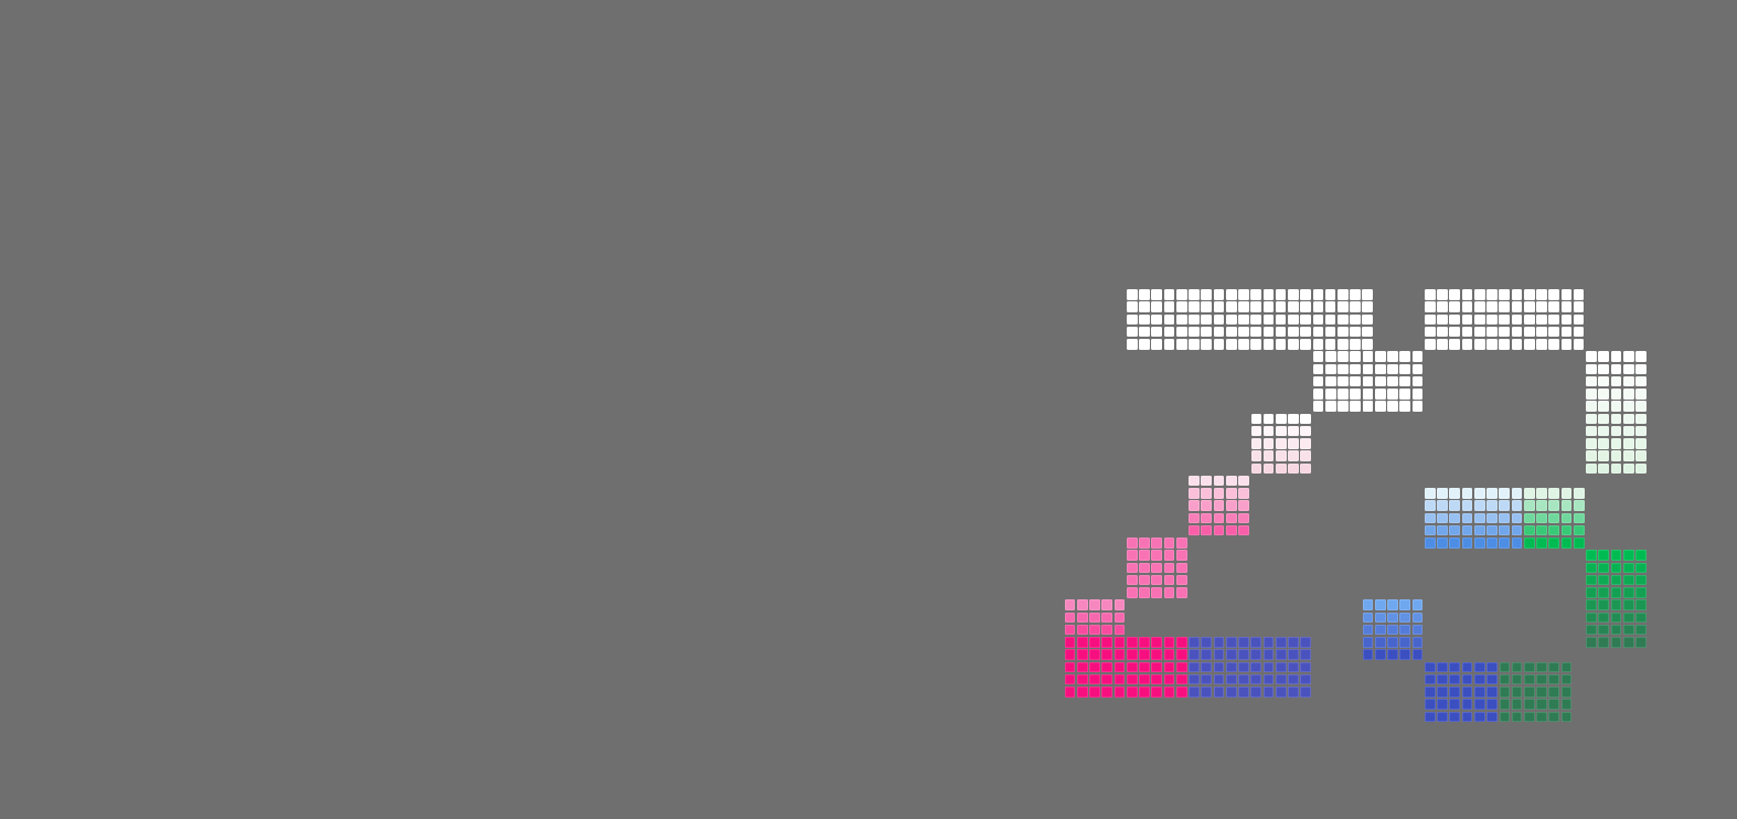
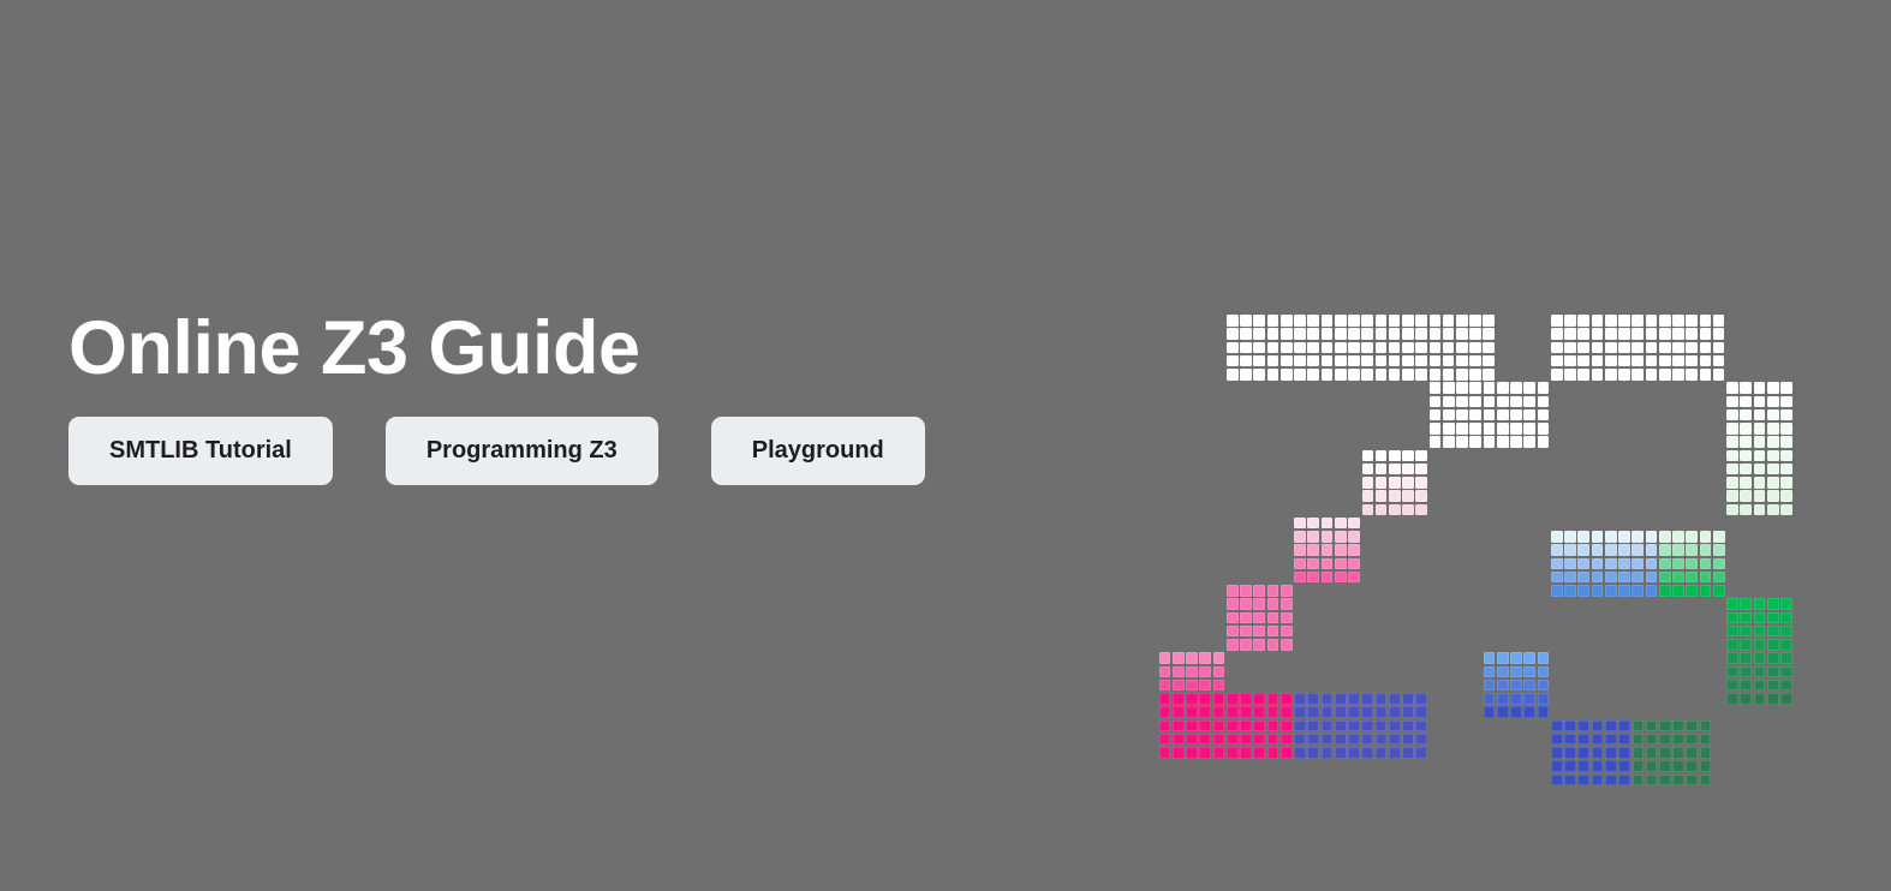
+ Online Z3 Guide
+ SMTLIB Tutorial
+ Programming Z3
+ Playground
